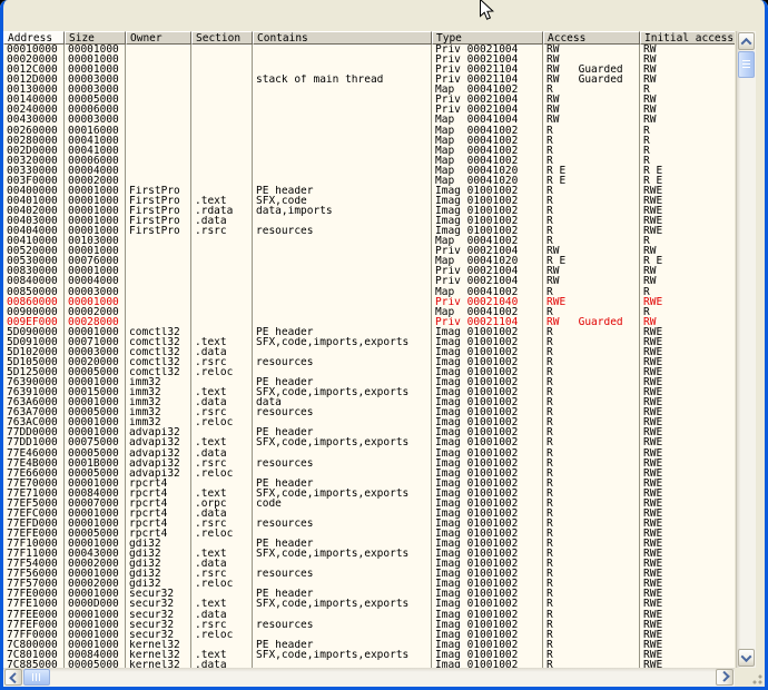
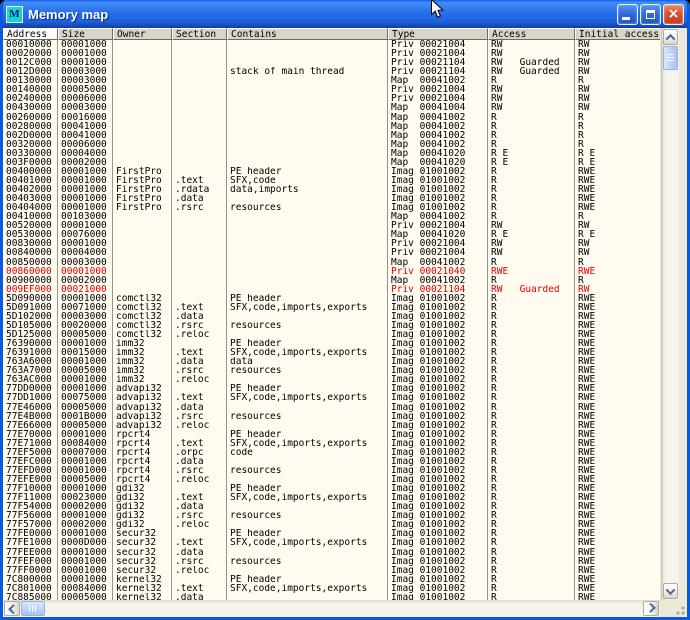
+ M
+ Memory map
+ ×
  Address
  Size
  Owner
  Section
  Contains
  Type
  Access
  Initial access
  00010000
  00001000
  Priv 00021004
  RW
  RW
  00020000
  00001000
  Priv 00021004
  RW
  RW
  0012C000
  00001000
  Priv 00021104
  RW Guarded
  RW
  0012D000
  00003000
  stack of main thread
  Priv 00021104
  RW Guarded
  RW
  00130000
  00003000
  Map 00041002
  R
  R
  00140000
  00005000
  Priv 00021004
  RW
  RW
  00240000
  00006000
  Priv 00021004
  RW
  RW
  00430000
  00003000
  Map 00041004
  RW
  RW
  00260000
  00016000
  Map 00041002
  R
  R
  00280000
  00041000
  Map 00041002
  R
  R
  002D0000
  00041000
  Map 00041002
  R
  R
  00320000
  00006000
  Map 00041002
  R
  R
  00330000
  00004000
  Map 00041020
  R E
  R E
  003F0000
  00002000
  Map 00041020
  R E
  R E
  00400000
  00001000
  FirstPro
  PE header
  Imag 01001002
  R
  RWE
  00401000
  00001000
  FirstPro
  .text
  SFX,code
  Imag 01001002
  R
  RWE
  00402000
  00001000
  FirstPro
  .rdata
  data,imports
  Imag 01001002
  R
  RWE
  00403000
  00001000
  FirstPro
  .data
  Imag 01001002
  R
  RWE
  00404000
  00001000
  FirstPro
  .rsrc
  resources
  Imag 01001002
  R
  RWE
  00410000
  00103000
  Map 00041002
  R
  R
  00520000
  00001000
  Priv 00021004
  RW
  RW
  00530000
  00076000
  Map 00041020
  R E
  R E
  00830000
  00001000
  Priv 00021004
  RW
  RW
  00840000
  00004000
  Priv 00021004
  RW
  RW
  00850000
  00003000
  Map 00041002
  R
  R
  00860000
  00001000
  Priv 00021040
  RWE
  RWE
  00900000
  00002000
  Map 00041002
  R
  R
  009EF000
- 00028000
+ 00021000
  Priv 00021104
  RW Guarded
  RW
  5D090000
  00001000
  comctl32
  PE header
  Imag 01001002
  R
  RWE
  5D091000
  00071000
  comctl32
  .text
  SFX,code,imports,exports
  Imag 01001002
  R
  RWE
  5D102000
  00003000
  comctl32
  .data
  Imag 01001002
  R
  RWE
  5D105000
  00020000
  comctl32
  .rsrc
  resources
  Imag 01001002
  R
  RWE
  5D125000
  00005000
  comctl32
  .reloc
  Imag 01001002
  R
  RWE
  76390000
  00001000
  imm32
  PE header
  Imag 01001002
  R
  RWE
  76391000
  00015000
  imm32
  .text
  SFX,code,imports,exports
  Imag 01001002
  R
  RWE
  763A6000
  00001000
  imm32
  .data
  data
  Imag 01001002
  R
  RWE
  763A7000
  00005000
  imm32
  .rsrc
  resources
  Imag 01001002
  R
  RWE
  763AC000
  00001000
  imm32
  .reloc
  Imag 01001002
  R
  RWE
  77DD0000
  00001000
  advapi32
  PE header
  Imag 01001002
  R
  RWE
  77DD1000
  00075000
  advapi32
  .text
  SFX,code,imports,exports
  Imag 01001002
  R
  RWE
  77E46000
  00005000
  advapi32
  .data
  Imag 01001002
  R
  RWE
  77E4B000
  0001B000
  advapi32
  .rsrc
  resources
  Imag 01001002
  R
  RWE
  77E66000
  00005000
  advapi32
  .reloc
  Imag 01001002
  R
  RWE
  77E70000
  00001000
  rpcrt4
  PE header
  Imag 01001002
  R
  RWE
  77E71000
  00084000
  rpcrt4
  .text
  SFX,code,imports,exports
  Imag 01001002
  R
  RWE
  77EF5000
  00007000
  rpcrt4
  .orpc
  code
  Imag 01001002
  R
  RWE
  77EFC000
  00001000
  rpcrt4
  .data
  Imag 01001002
  R
  RWE
  77EFD000
  00001000
  rpcrt4
  .rsrc
  resources
  Imag 01001002
  R
  RWE
  77EFE000
  00005000
  rpcrt4
  .reloc
  Imag 01001002
  R
  RWE
  77F10000
  00001000
  gdi32
  PE header
  Imag 01001002
  R
  RWE
  77F11000
- 00043000
+ 00023000
  gdi32
  .text
  SFX,code,imports,exports
  Imag 01001002
  R
  RWE
  77F54000
  00002000
  gdi32
  .data
  Imag 01001002
  R
  RWE
  77F56000
  00001000
  gdi32
  .rsrc
  resources
  Imag 01001002
  R
  RWE
  77F57000
  00002000
  gdi32
  .reloc
  Imag 01001002
  R
  RWE
  77FE0000
  00001000
  secur32
  PE header
  Imag 01001002
  R
  RWE
  77FE1000
  0000D000
  secur32
  .text
  SFX,code,imports,exports
  Imag 01001002
  R
  RWE
  77FEE000
  00001000
  secur32
  .data
  Imag 01001002
  R
  RWE
  77FEF000
  00001000
  secur32
  .rsrc
  resources
  Imag 01001002
  R
  RWE
  77FF0000
  00001000
  secur32
  .reloc
  Imag 01001002
  R
  RWE
  7C800000
  00001000
  kernel32
  PE header
  Imag 01001002
  R
  RWE
  7C801000
  00084000
  kernel32
  .text
  SFX,code,imports,exports
  Imag 01001002
  R
  RWE
  7C885000
  00005000
  kernel32
  .data
  Imag 01001002
  R
  RWE
